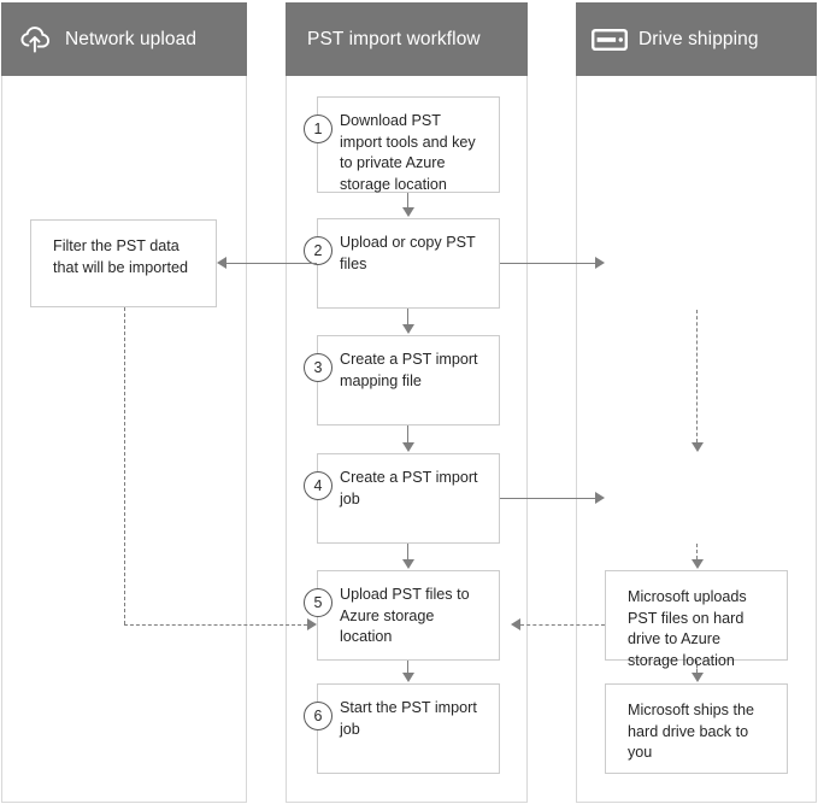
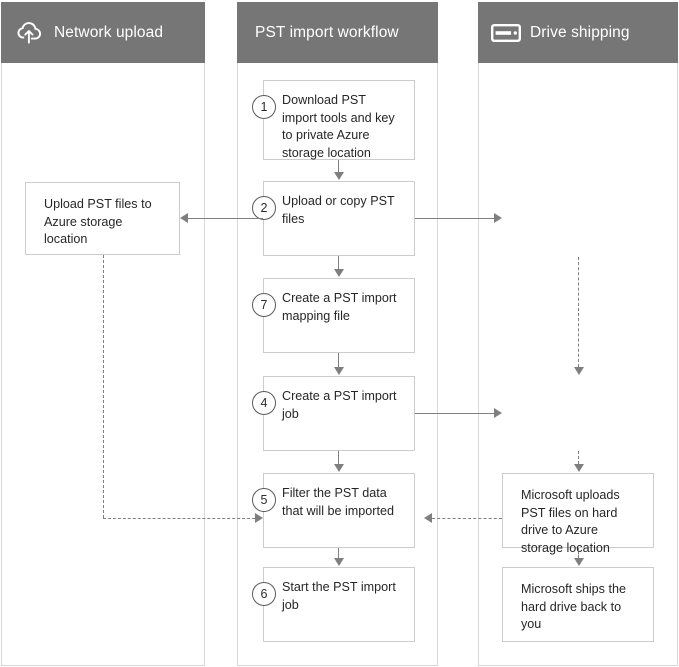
  Network upload
  PST import workflow
  Drive shipping
- Filter the PST data that will be imported
+ Upload PST files to Azure storage location
  1
  Download PST import tools and key to private Azure storage location
  2
  Upload or copy PST files
- 3
+ 7
  Create a PST import mapping file
  4
  Create a PST import job
  5
- Upload PST files to Azure storage location
+ Filter the PST data that will be imported
  6
  Start the PST import job
  Microsoft uploads PST files on hard drive to Azure storage location
  Microsoft ships the hard drive back to you
